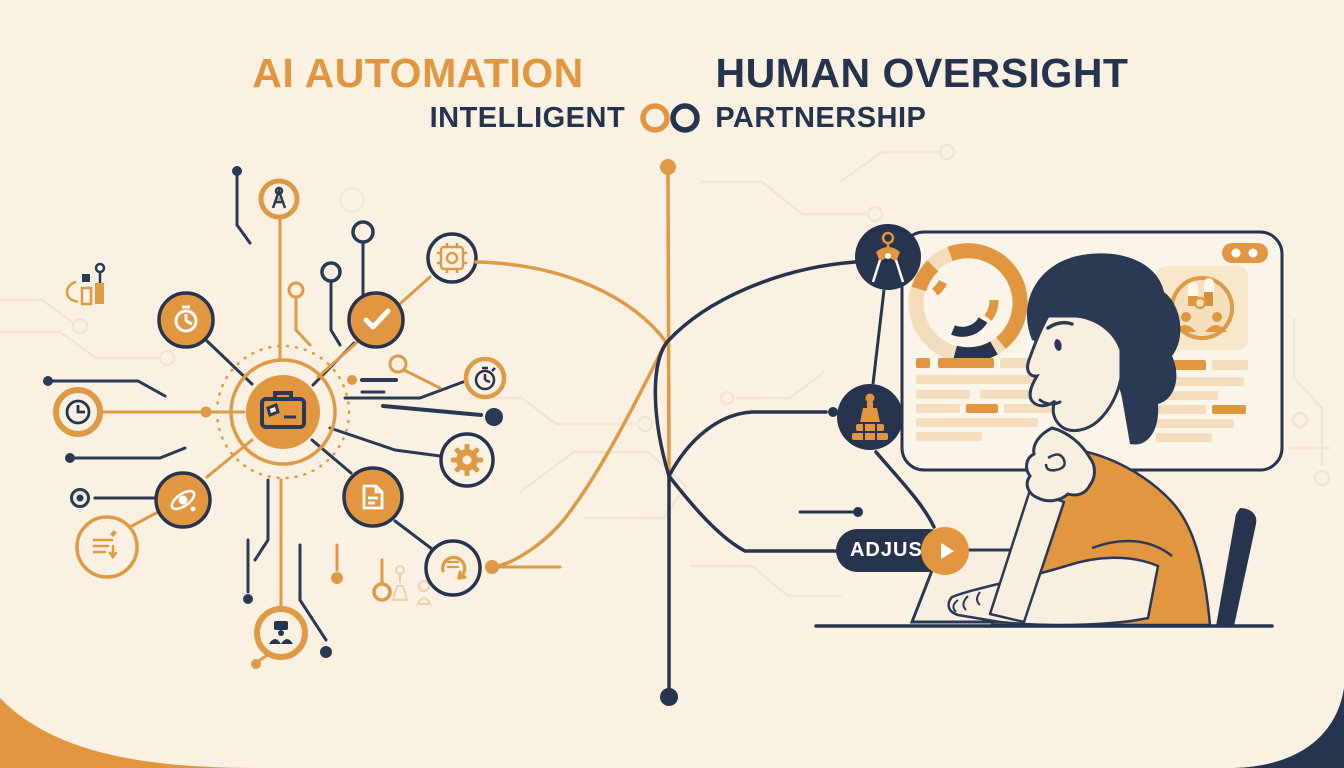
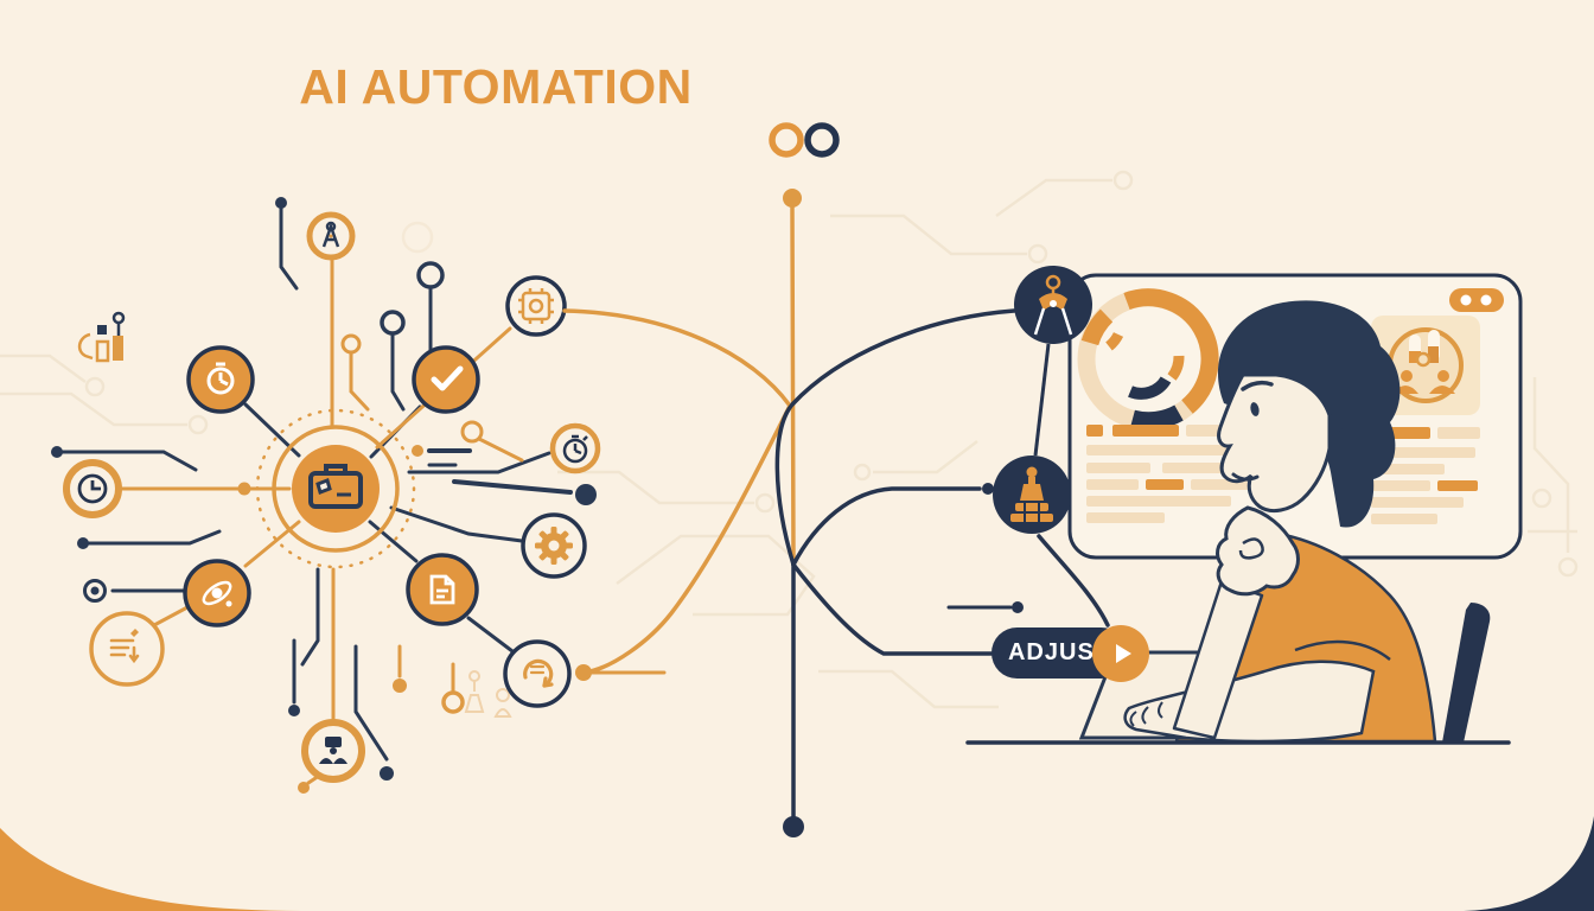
  AI AUTOMATION
- HUMAN OVERSIGHT
- INTELLIGENT
- PARTNERSHIP
  ADJUS
